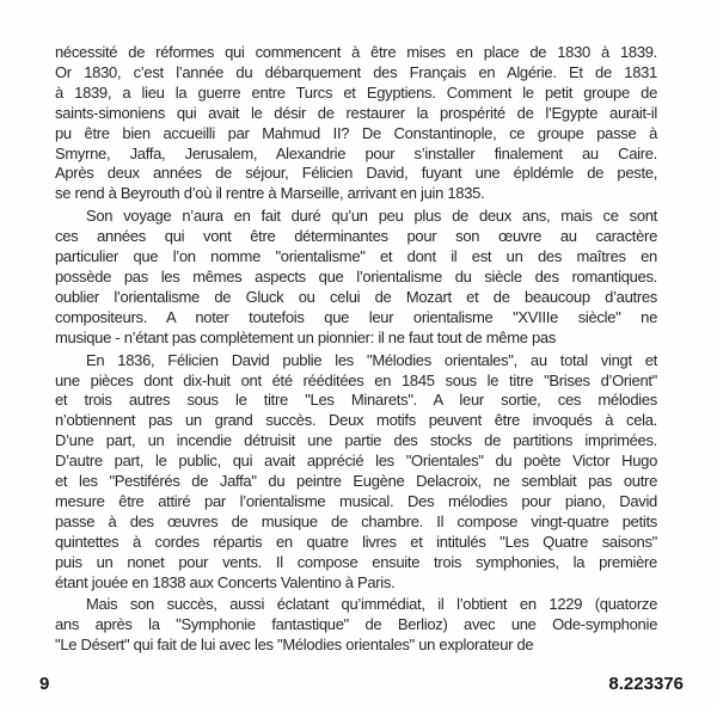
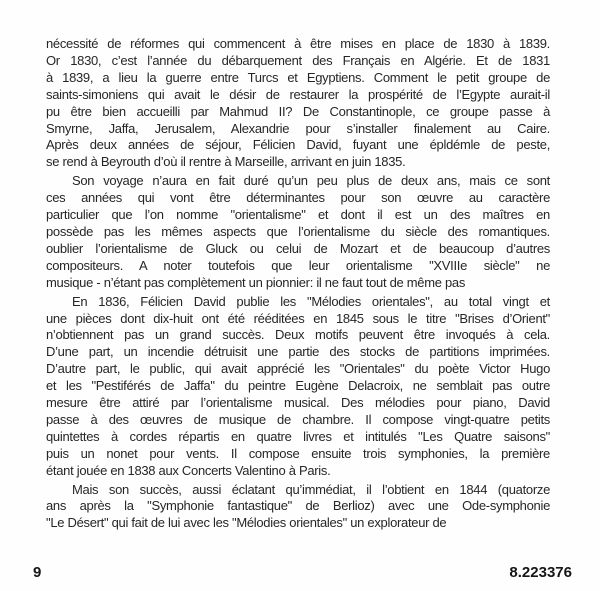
  nécessité de réformes qui commencent à être mises en place de 1830 à 1839.
  Or 1830, c’est l’année du débarquement des Français en Algérie. Et de 1831
  à 1839, a lieu la guerre entre Turcs et Egyptiens. Comment le petit groupe de
  saints-simoniens qui avait le désir de restaurer la prospérité de l’Egypte aurait-il
  pu être bien accueilli par Mahmud II? De Constantinople, ce groupe passe à
  Smyrne, Jaffa, Jerusalem, Alexandrie pour s’installer finalement au Caire.
  Après deux années de séjour, Félicien David, fuyant une épldémle de peste,
  se rend à Beyrouth d’où il rentre à Marseille, arrivant en juin 1835.
  Son voyage n’aura en fait duré qu’un peu plus de deux ans, mais ce sont
  ces années qui vont être déterminantes pour son œuvre au caractère
  particulier que l’on nomme "orientalisme" et dont il est un des maîtres en
  possède pas les mêmes aspects que l’orientalisme du siècle des romantiques.
  oublier l’orientalisme de Gluck ou celui de Mozart et de beaucoup d’autres
  compositeurs. A noter toutefois que leur orientalisme "XVIIIe siècle" ne
  musique - n’étant pas complètement un pionnier: il ne faut tout de même pas
  En 1836, Félicien David publie les "Mélodies orientales", au total vingt et
  une pièces dont dix-huit ont été rééditées en 1845 sous le titre "Brises d’Orient"
- et trois autres sous le titre "Les Minarets". A leur sortie, ces mélodies
  n’obtiennent pas un grand succès. Deux motifs peuvent être invoqués à cela.
  D’une part, un incendie détruisit une partie des stocks de partitions imprimées.
  D’autre part, le public, qui avait apprécié les "Orientales" du poète Victor Hugo
  et les "Pestiférés de Jaffa" du peintre Eugène Delacroix, ne semblait pas outre
  mesure être attiré par l’orientalisme musical. Des mélodies pour piano, David
  passe à des œuvres de musique de chambre. Il compose vingt-quatre petits
  quintettes à cordes répartis en quatre livres et intitulés "Les Quatre saisons"
  puis un nonet pour vents. Il compose ensuite trois symphonies, la première
  étant jouée en 1838 aux Concerts Valentino à Paris.
- Mais son succès, aussi éclatant qu’immédiat, il l’obtient en 1229 (quatorze
+ Mais son succès, aussi éclatant qu’immédiat, il l’obtient en 1844 (quatorze
  ans après la "Symphonie fantastique" de Berlioz) avec une Ode-symphonie
  "Le Désert" qui fait de lui avec les "Mélodies orientales" un explorateur de
  9
  8.223376
